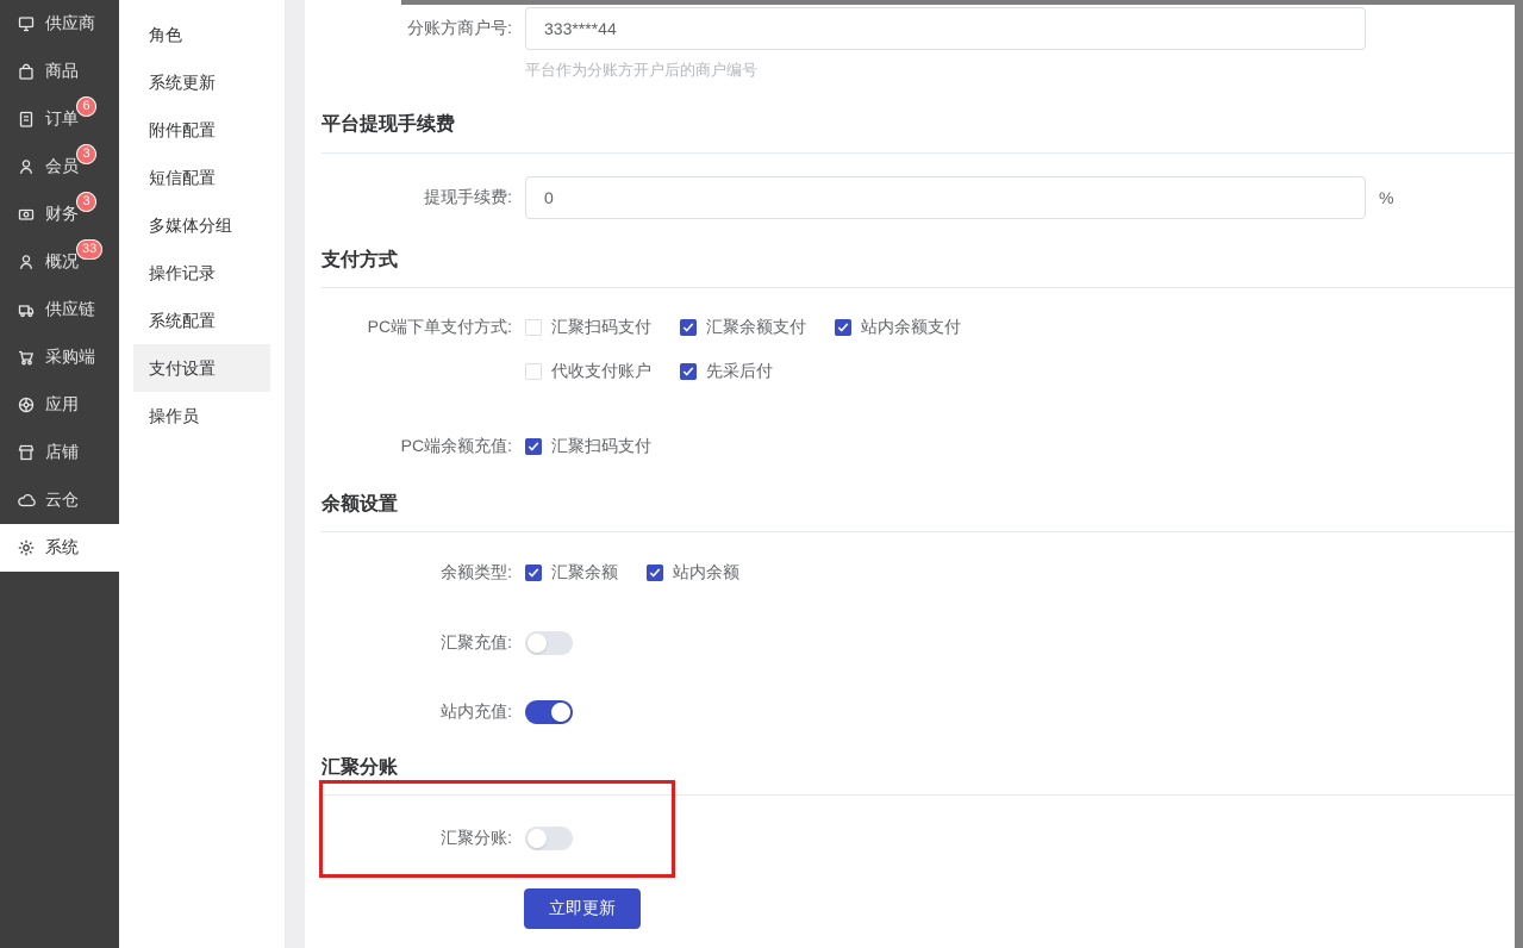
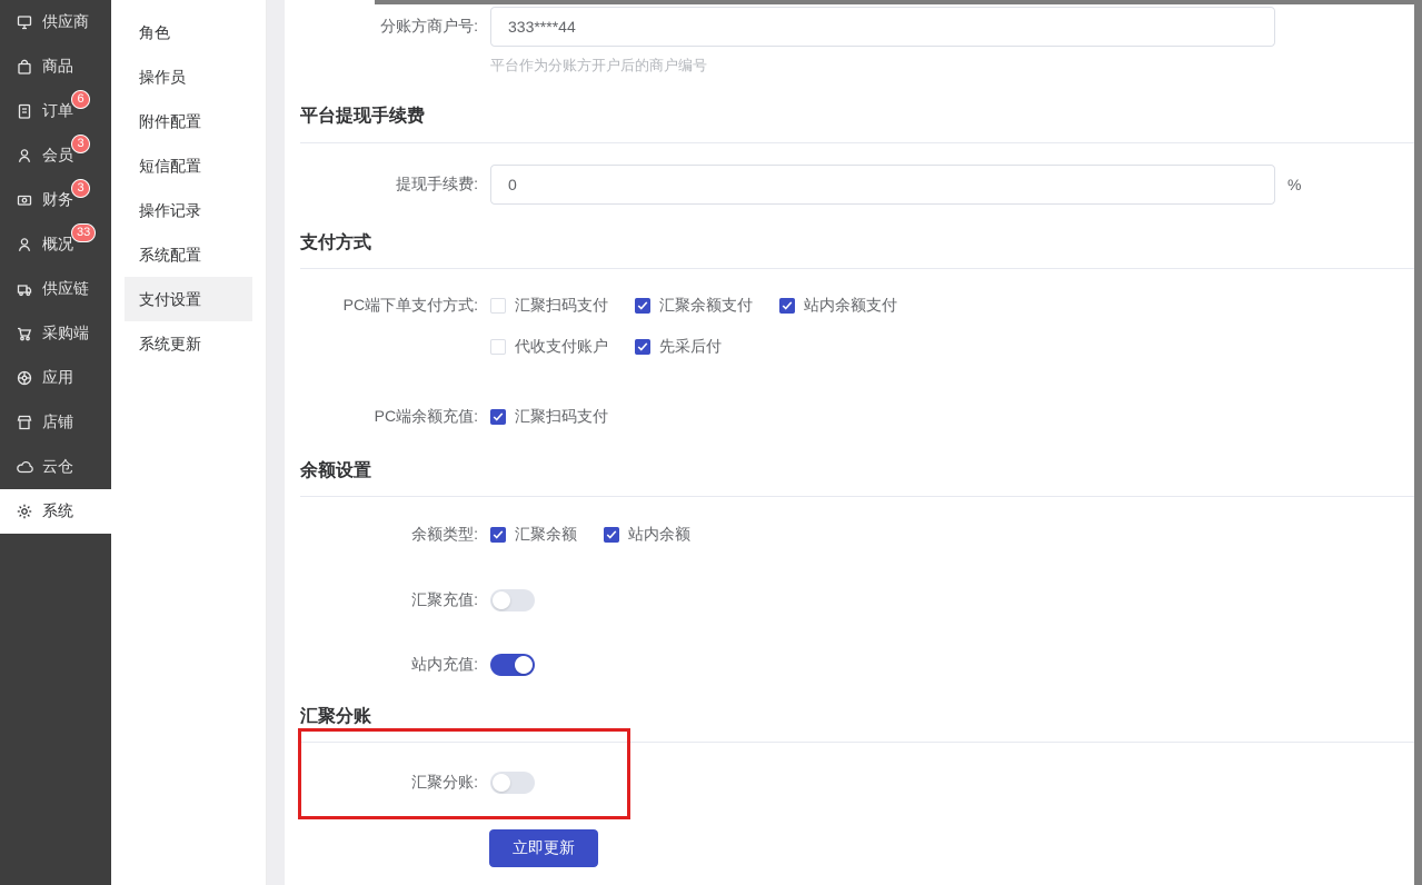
  供应商
  商品
  订单
  6
  会员
  3
  财务
  3
  概况
  33
  供应链
  采购端
  应用
  店铺
  云仓
  系统
  角色
- 系统更新
+ 操作员
  附件配置
  短信配置
- 多媒体分组
  操作记录
  系统配置
  支付设置
- 操作员
+ 系统更新
  分账方商户号:
  333****44
  平台作为分账方开户后的商户编号
  平台提现手续费
  提现手续费:
  0
  %
  支付方式
  PC端下单支付方式:
  汇聚扫码支付
  汇聚余额支付
  站内余额支付
  代收支付账户
  先采后付
  PC端余额充值:
  汇聚扫码支付
  余额设置
  余额类型:
  汇聚余额
  站内余额
  汇聚充值:
  站内充值:
  汇聚分账
  汇聚分账:
  立即更新
